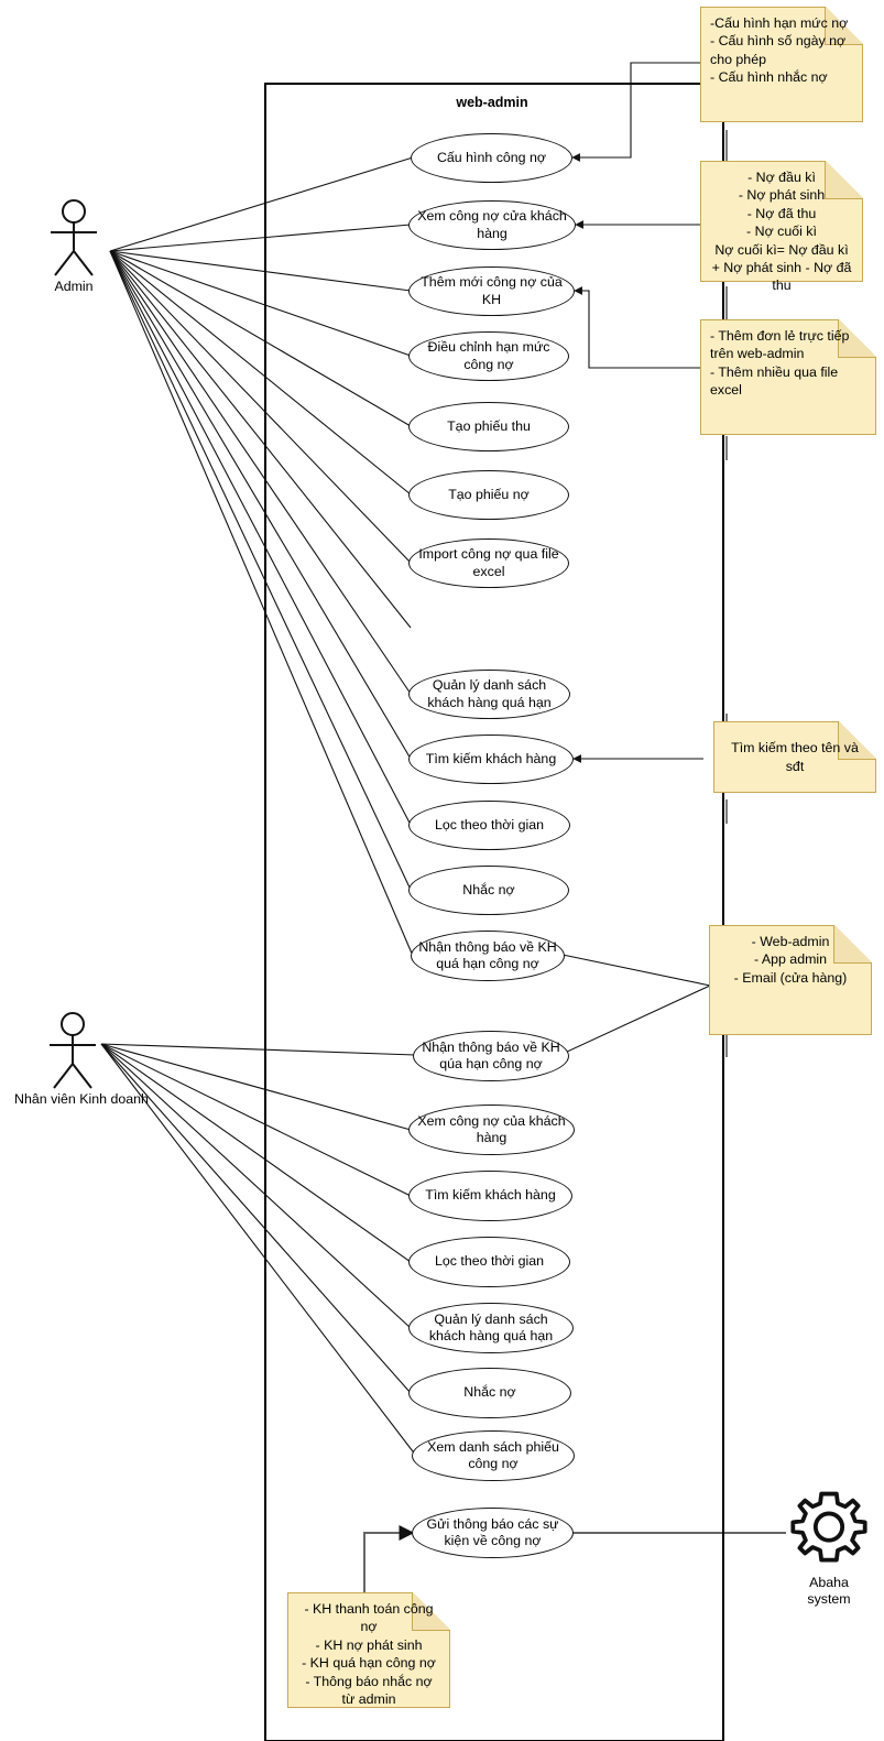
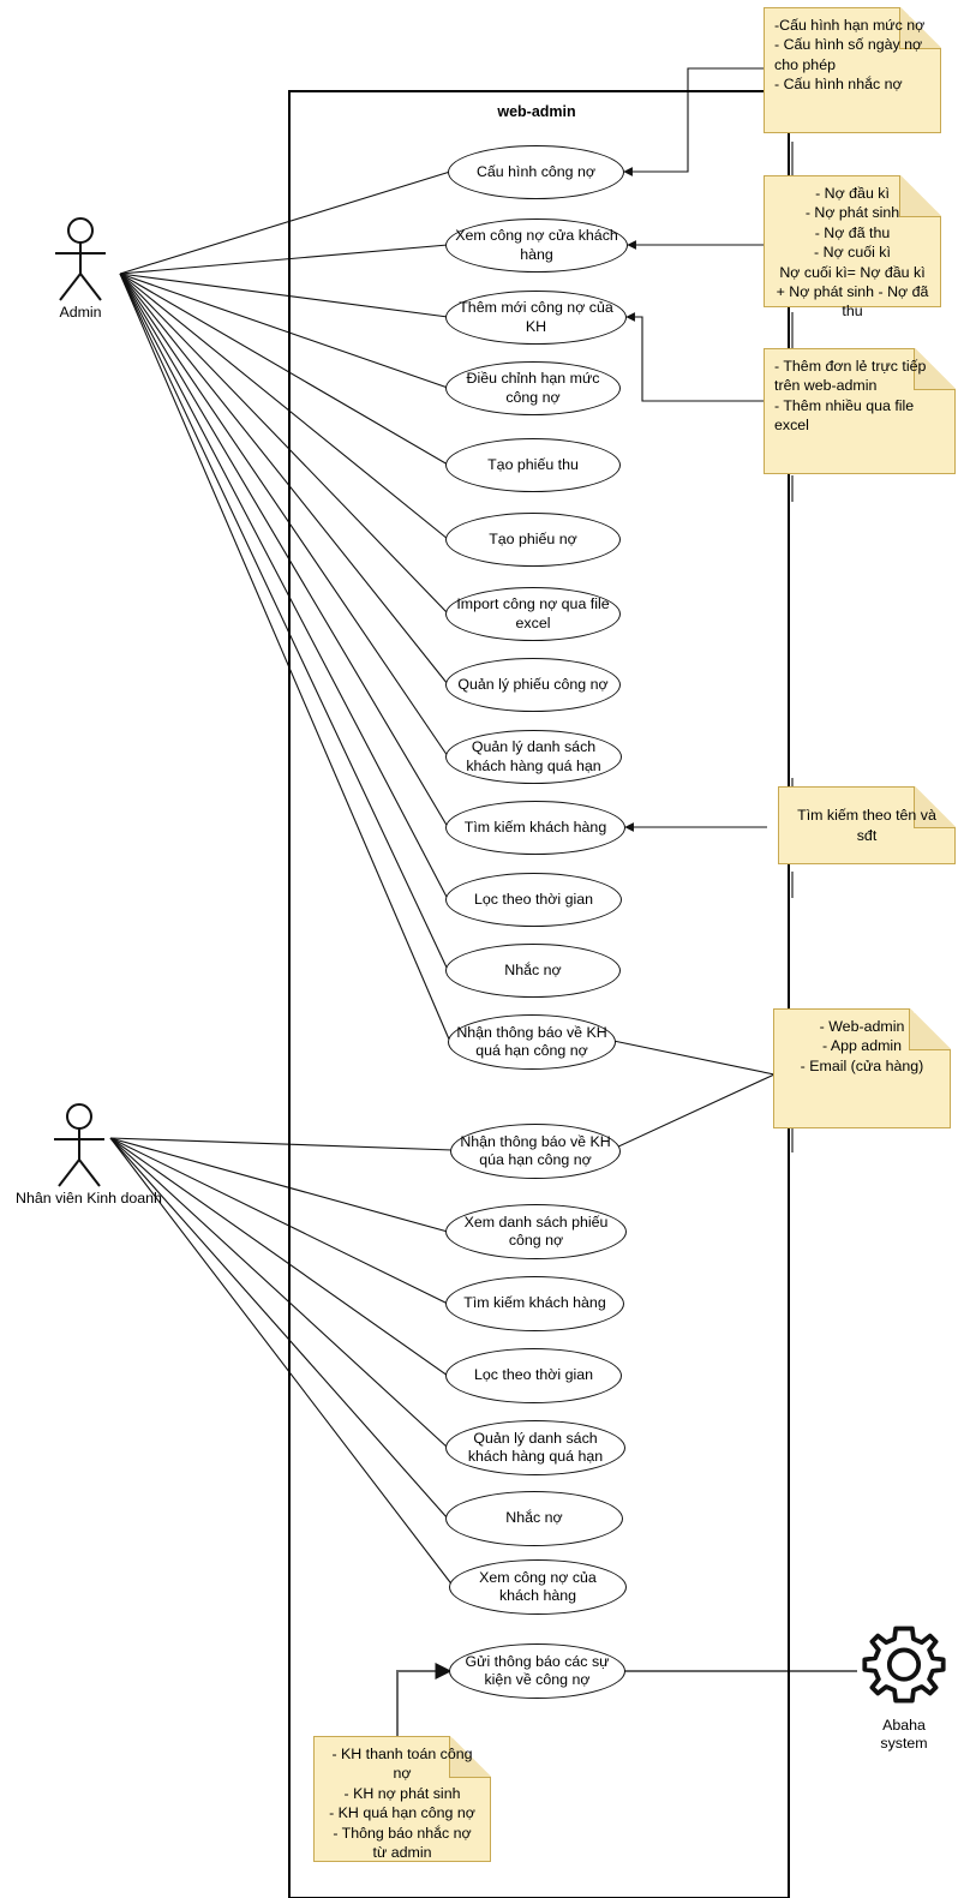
  web-admin
  Admin
  Nhân viên Kinh doanh
  Abaha
  system
  Cấu hình công nợ
  Xem công nợ cửa khách hàng
  Thêm mới công nợ của KH
  Điều chỉnh hạn mức công nợ
  Tạo phiếu thu
  Tạo phiếu nợ
  Import công nợ qua file excel
+ Quản lý phiếu công nợ
  Quản lý danh sách khách hàng quá hạn
  Tìm kiếm khách hàng
  Lọc theo thời gian
  Nhắc nợ
  Nhận thông báo về KH quá hạn công nợ
  Nhận thông báo về KH qúa hạn công nợ
- Xem công nợ của khách hàng
+ Xem danh sách phiếu công nợ
  Tìm kiếm khách hàng
  Lọc theo thời gian
  Quản lý danh sách khách hàng quá hạn
  Nhắc nợ
- Xem danh sách phiếu công nợ
+ Xem công nợ của khách hàng
  Gửi thông báo các sự kiện về công nợ
  -Cấu hình hạn mức nợ
  - Cấu hình số ngày nợ cho phép
  - Cấu hình nhắc nợ
  - Nợ đầu kì
  - Nợ phát sinh
  - Nợ đã thu
  - Nợ cuối kì
  Nợ cuối kì= Nợ đầu kì + Nợ phát sinh - Nợ đã thu
  - Thêm đơn lẻ trực tiếp trên web-admin
  - Thêm nhiều qua file excel
  Tìm kiếm theo tên và sđt
  - Web-admin
  - App admin
  - Email (cửa hàng)
  - KH thanh toán công nợ
  - KH nợ phát sinh
  - KH quá hạn công nợ
  - Thông báo nhắc nợ từ admin
